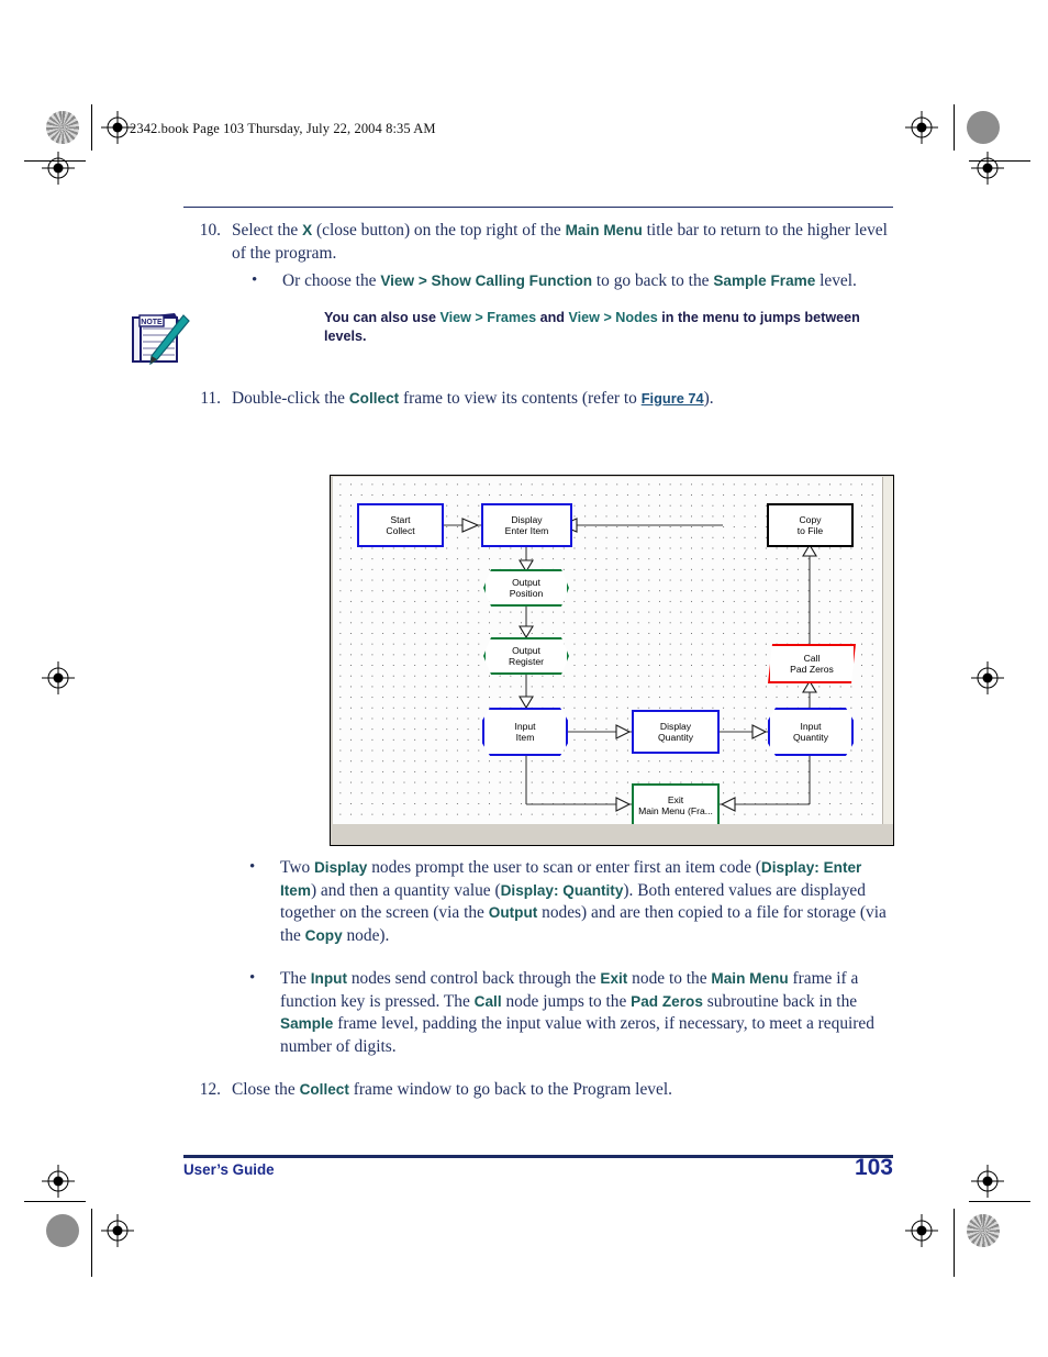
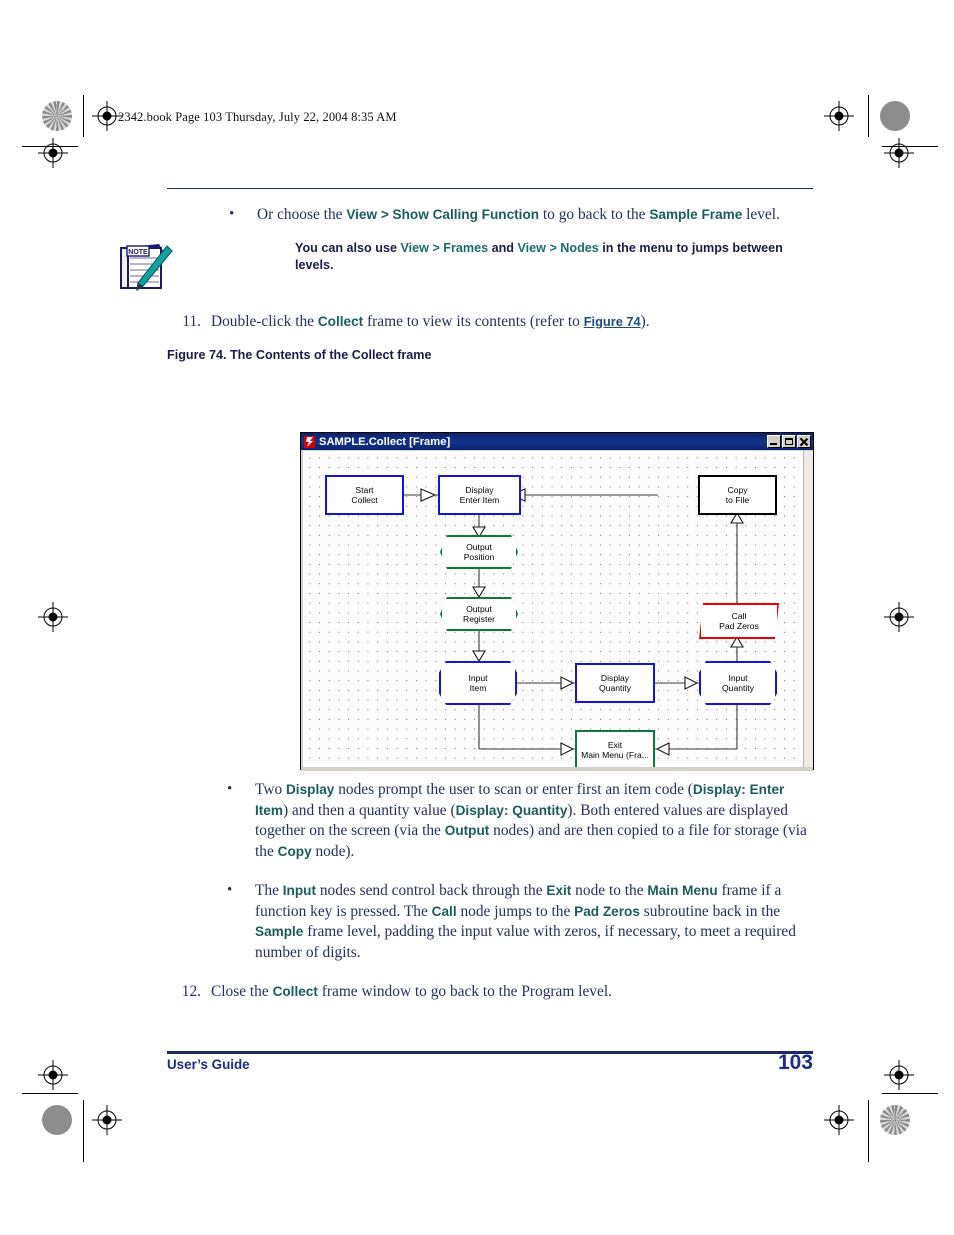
  2342.book Page 103 Thursday, July 22, 2004 8:35 AM
- 10.
- Select the X (close button) on the top right of the Main Menu title bar to return to the higher level of the program.
  •
  Or choose the View > Show Calling Function to go back to the Sample Frame level.
  You can also use View > Frames and View > Nodes in the menu to jumps between levels.
  11.
  Double-click the Collect frame to view its contents (refer to Figure 74).
+ Figure 74. The Contents of the Collect frame
+ SAMPLE.Collect [Frame]
  Start
  Collect
  Display
  Enter Item
  Copy
  to File
  Output
  Position
  Output
  Register
  Call
  Pad Zeros
  Input
  Item
  Display
  Quantity
  Input
  Quantity
  Exit
  Main Menu (Fra...
  •
  Two Display nodes prompt the user to scan or enter first an item code (Display: Enter Item) and then a quantity value (Display: Quantity). Both entered values are displayed together on the screen (via the Output nodes) and are then copied to a file for storage (via the Copy node).
  •
  The Input nodes send control back through the Exit node to the Main Menu frame if a function key is pressed. The Call node jumps to the Pad Zeros subroutine back in the Sample frame level, padding the input value with zeros, if necessary, to meet a required number of digits.
  12.
  Close the Collect frame window to go back to the Program level.
  User’s Guide
  103
